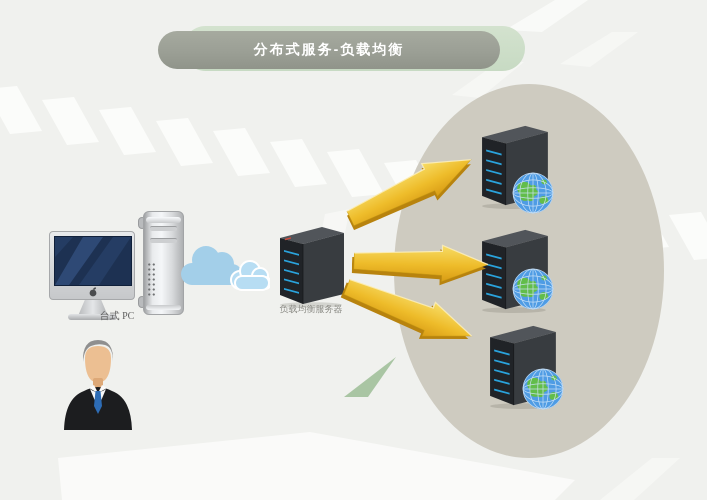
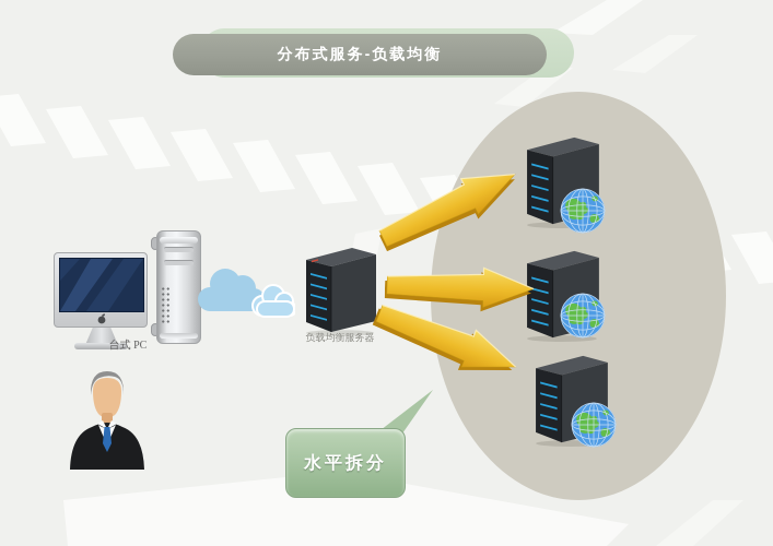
  分布式服务-负载均衡
  台式 PC
  负载均衡服务器
+ 水平拆分
